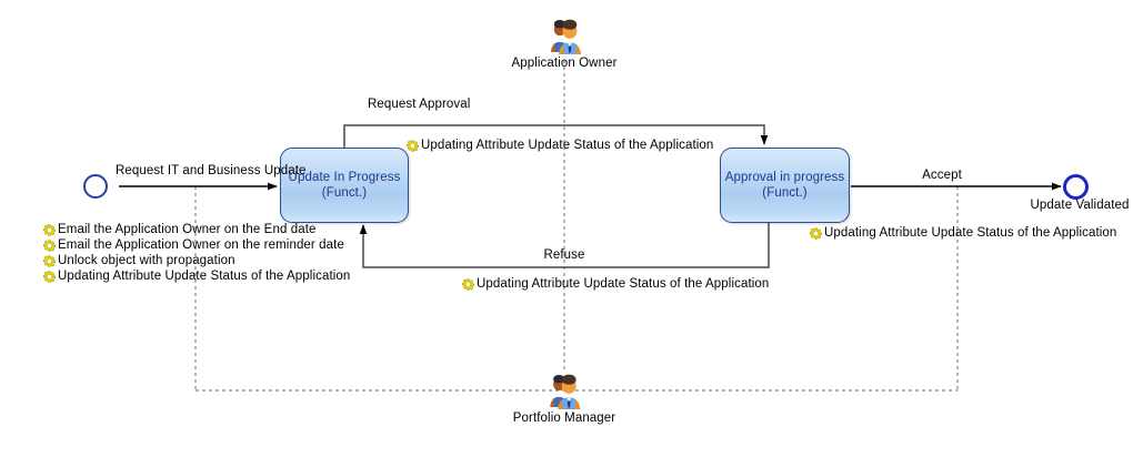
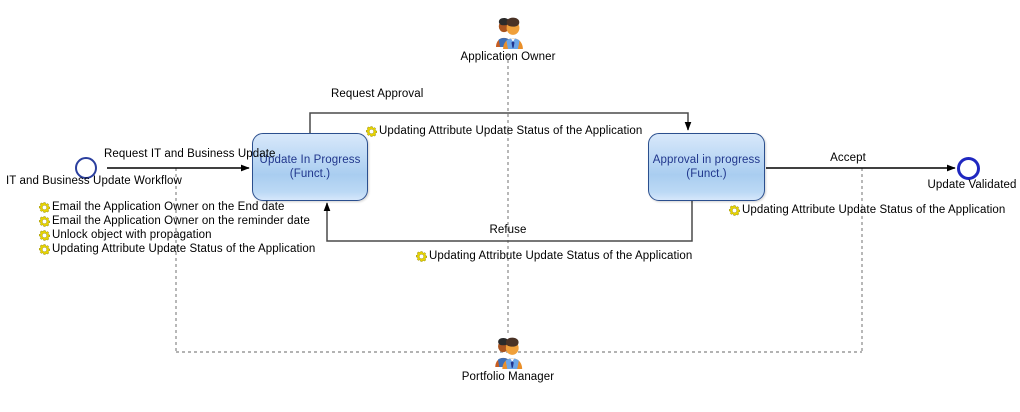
  Update In Progress
  (Funct.)
  Approval in progress
  (Funct.)
+ IT and Business Update Workflow
  Update Validated
  Request IT and Business Update
  Request Approval
  Refuse
  Accept
  Updating Attribute Update Status of the Application
  Updating Attribute Update Status of the Application
  Updating Attribute Update Status of the Application
  Email the Application Owner on the End date
  Email the Application Owner on the reminder date
  Unlock object with propagation
  Updating Attribute Update Status of the Application
  Application Owner
  Portfolio Manager
